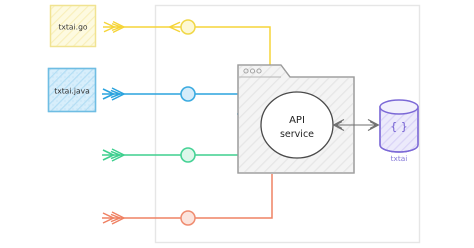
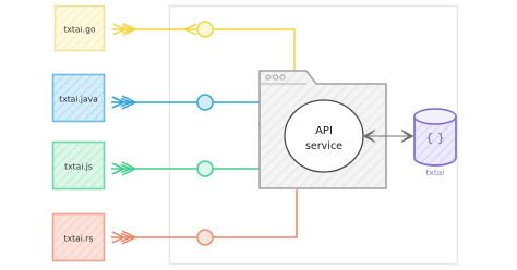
  txtai.go
  txtai.java
+ txtai.js
+ txtai.rs
  API
  service
  { }
  txtai
